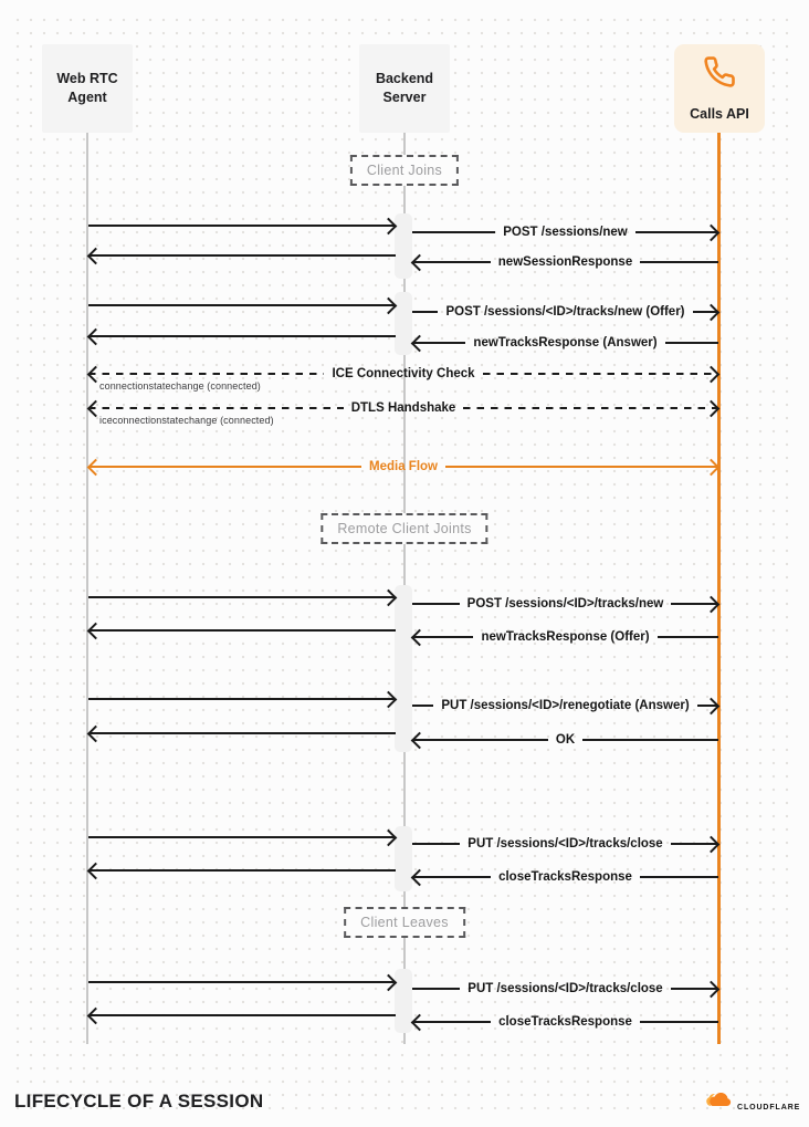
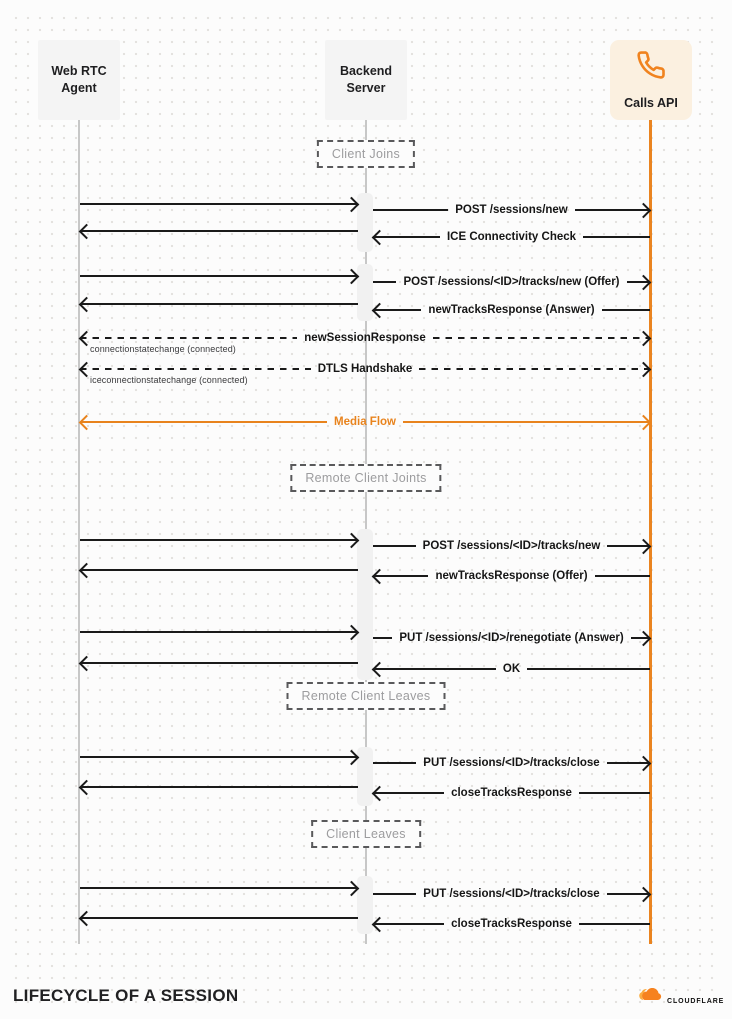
  Web RTC Agent
  Backend Server
  Calls API
  Client Joins
  Remote Client Joints
+ Remote Client Leaves
  Client Leaves
  POST /sessions/new
- newSessionResponse
+ ICE Connectivity Check
  POST /sessions/<ID>/tracks/new (Offer)
  newTracksResponse (Answer)
- ICE Connectivity Check
+ newSessionResponse
  connectionstatechange (connected)
  DTLS Handshake
  iceconnectionstatechange (connected)
  Media Flow
  POST /sessions/<ID>/tracks/new
  newTracksResponse (Offer)
  PUT /sessions/<ID>/renegotiate (Answer)
  OK
  PUT /sessions/<ID>/tracks/close
  closeTracksResponse
  PUT /sessions/<ID>/tracks/close
  closeTracksResponse
  LIFECYCLE OF A SESSION
